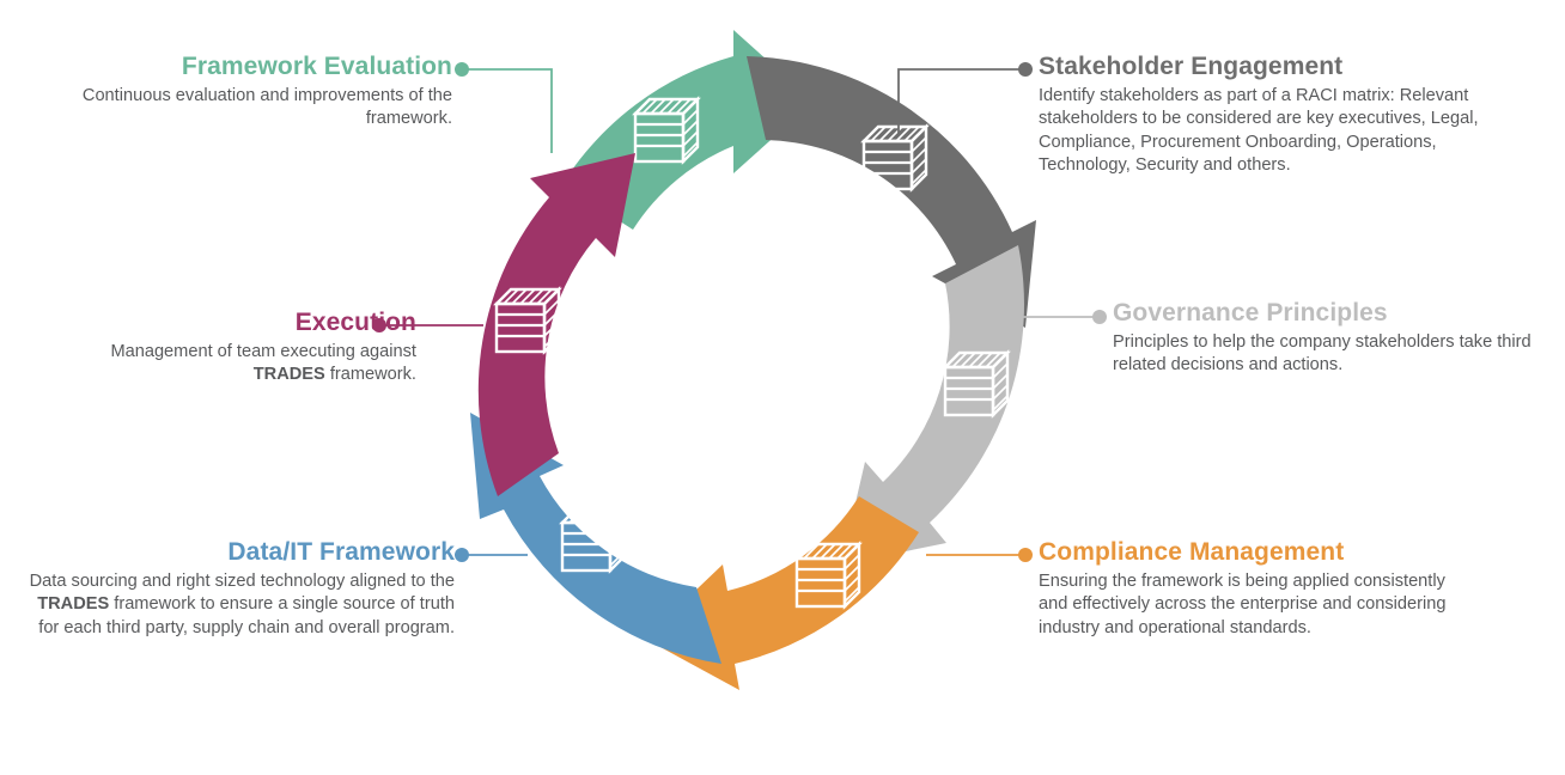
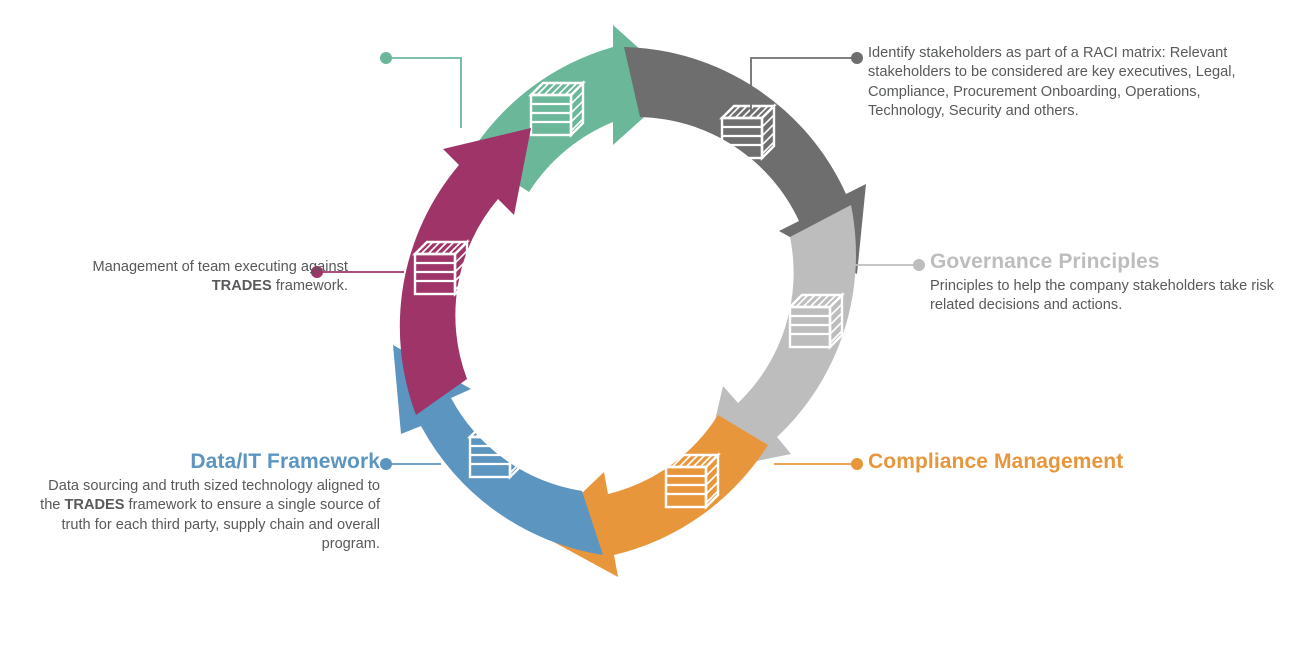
- Framework Evaluation
- Continuous evaluation and improvements of the framework.
- Stakeholder Engagement
  Identify stakeholders as part of a RACI matrix: Relevant stakeholders to be considered are key executives, Legal, Compliance, Procurement Onboarding, Operations, Technology, Security and others.
  Governance Principles
- Principles to help the company stakeholders take third related decisions and actions.
+ Principles to help the company stakeholders take risk related decisions and actions.
  Compliance Management
- Ensuring the framework is being applied consistently and effectively across the enterprise and considering industry and operational standards.
  Data/IT Framework
- Data sourcing and right sized technology aligned to the TRADES framework to ensure a single source of truth for each third party, supply chain and overall program.
+ Data sourcing and truth sized technology aligned to the TRADES framework to ensure a single source of truth for each third party, supply chain and overall program.
- Execution
  Management of team executing against TRADES framework.
